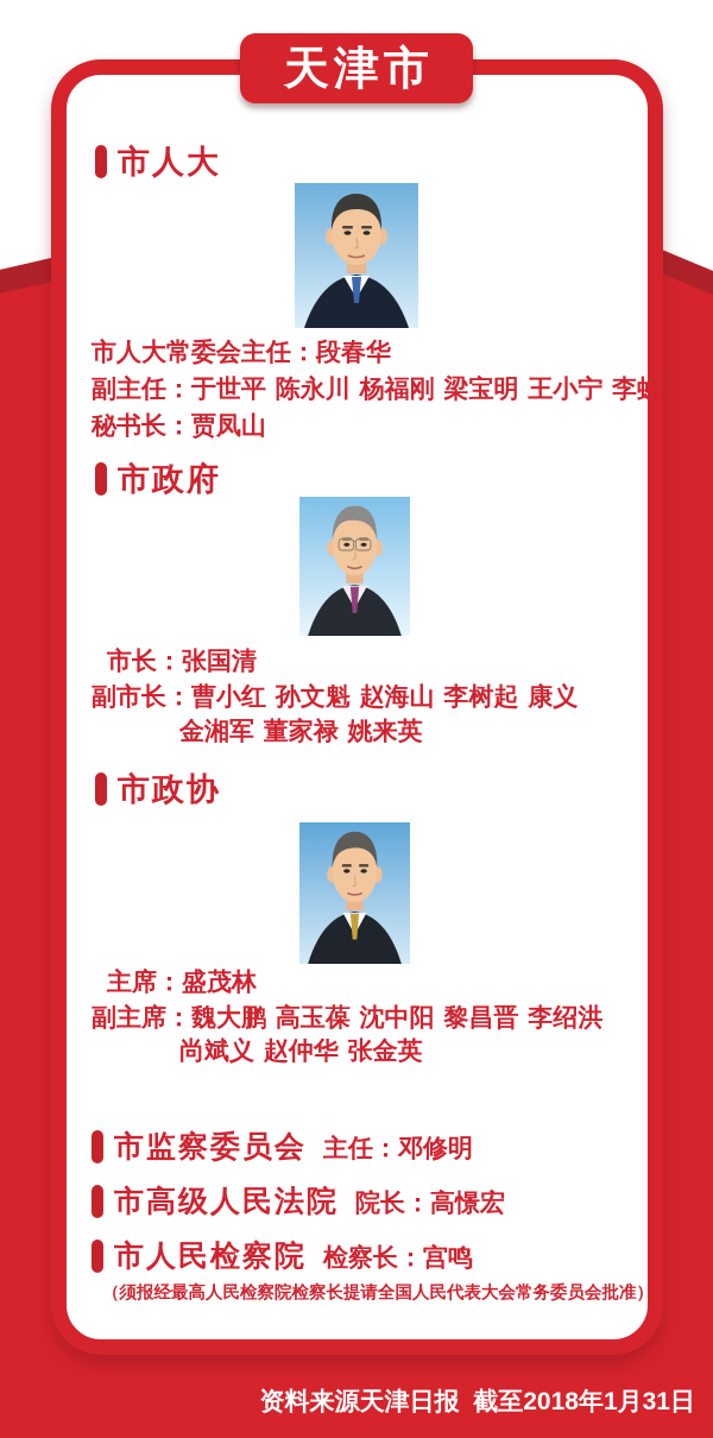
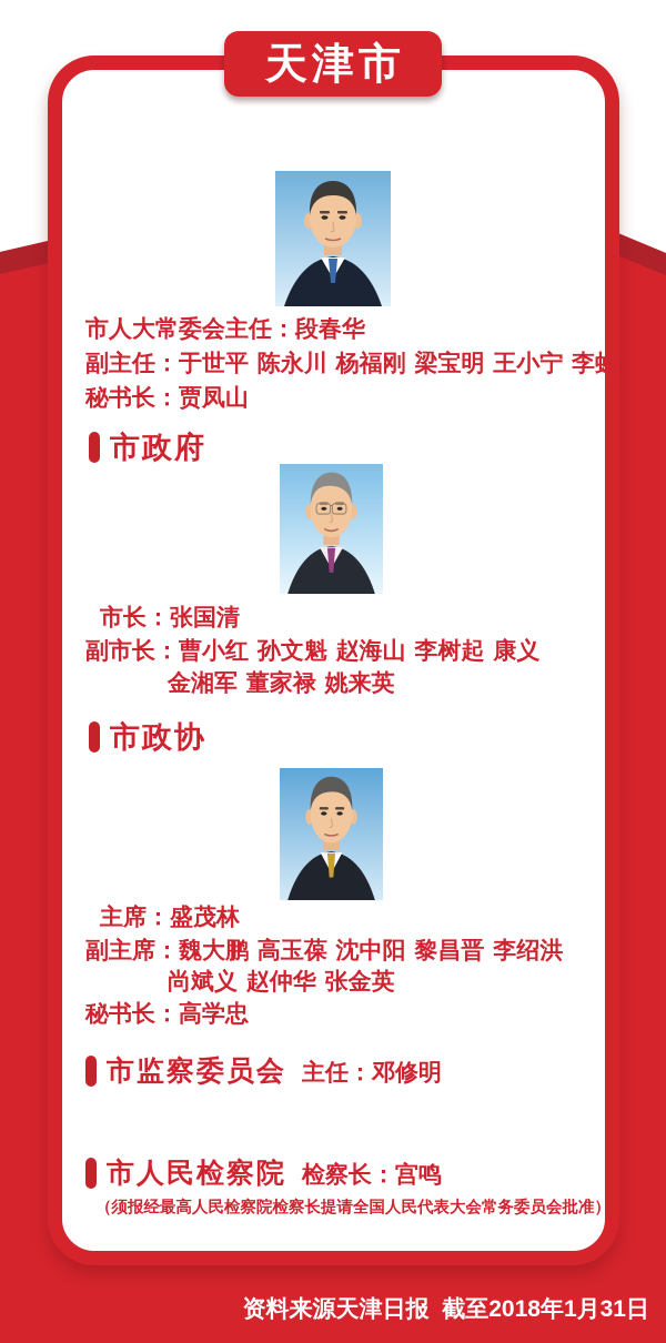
  天津市
- 市人大
  市人大常委会主任：段春华
  副主任：于世平 陈永川 杨福刚 梁宝明 王小宁 李虹
  秘书长：贾凤山
  市政府
  市长：张国清
  副市长：曹小红 孙文魁 赵海山 李树起 康义
  金湘军 董家禄 姚来英
  市政协
  主席：盛茂林
  副主席：魏大鹏 高玉葆 沈中阳 黎昌晋 李绍洪
  尚斌义 赵仲华 张金英
+ 秘书长：高学忠
  市监察委员会
  主任：邓修明
- 市高级人民法院
- 院长：高憬宏
  市人民检察院
  检察长：宫鸣
  （须报经最高人民检察院检察长提请全国人民代表大会常务委员会批准）
  资料来源天津日报 截至2018年1月31日
